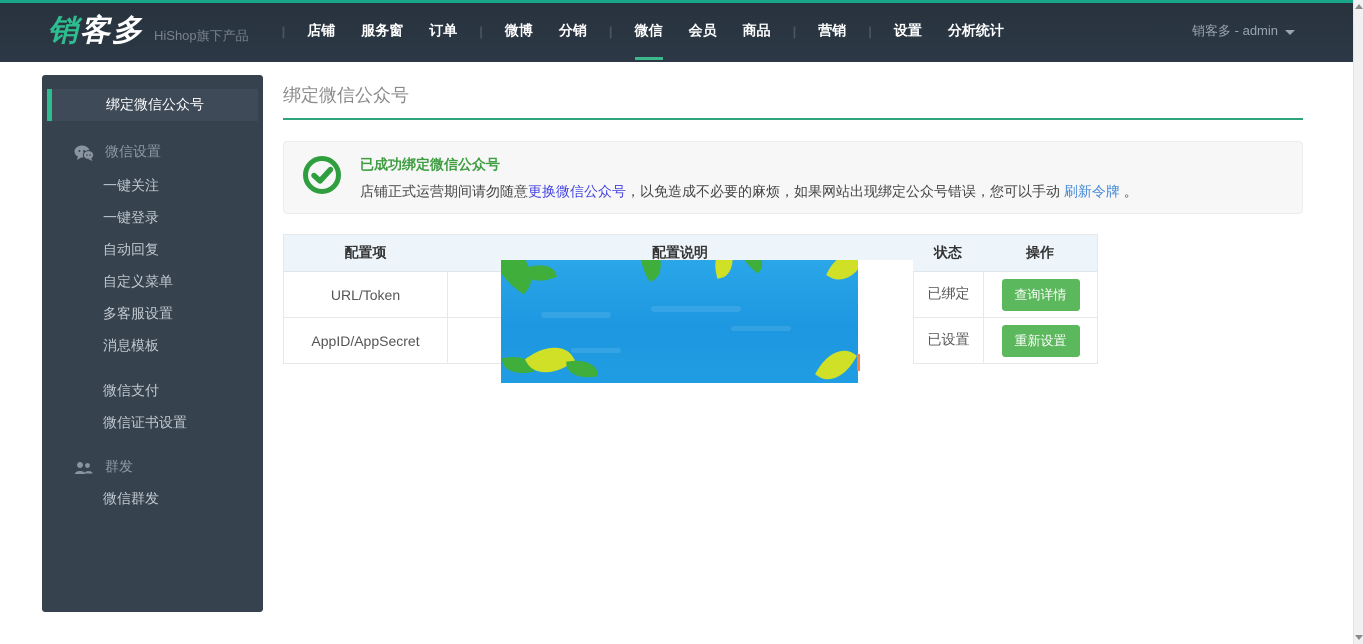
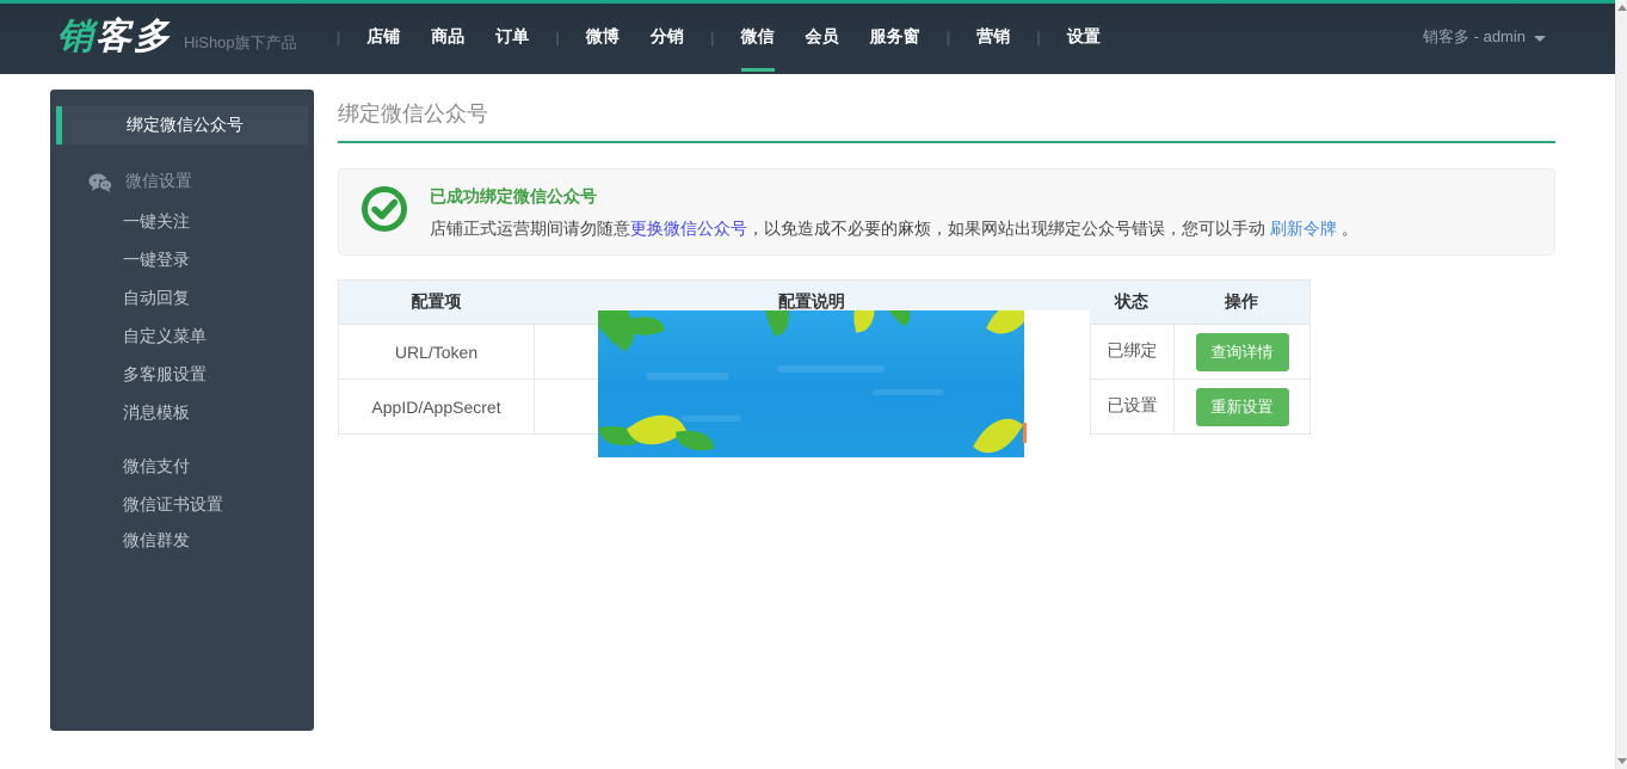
  销客多
  HiShop旗下产品
  |
  店铺
- 服务窗
+ 商品
  订单
  |
  微博
  分销
  |
  微信
  会员
- 商品
+ 服务窗
  |
  营销
  |
  设置
- 分析统计
  销客多 - admin
  绑定微信公众号
  微信设置
  一键关注
  一键登录
  自动回复
  自定义菜单
  多客服设置
  消息模板
  微信支付
  微信证书设置
- 群发
  微信群发
  绑定微信公众号
  已成功绑定微信公众号
  店铺正式运营期间请勿随意更换微信公众号，以免造成不必要的麻烦，如果网站出现绑定公众号错误，您可以手动 刷新令牌 。
  配置项	配置说明	状态	操作
  URL/Token		已绑定	查询详情
  AppID/AppSecret		已设置	重新设置
